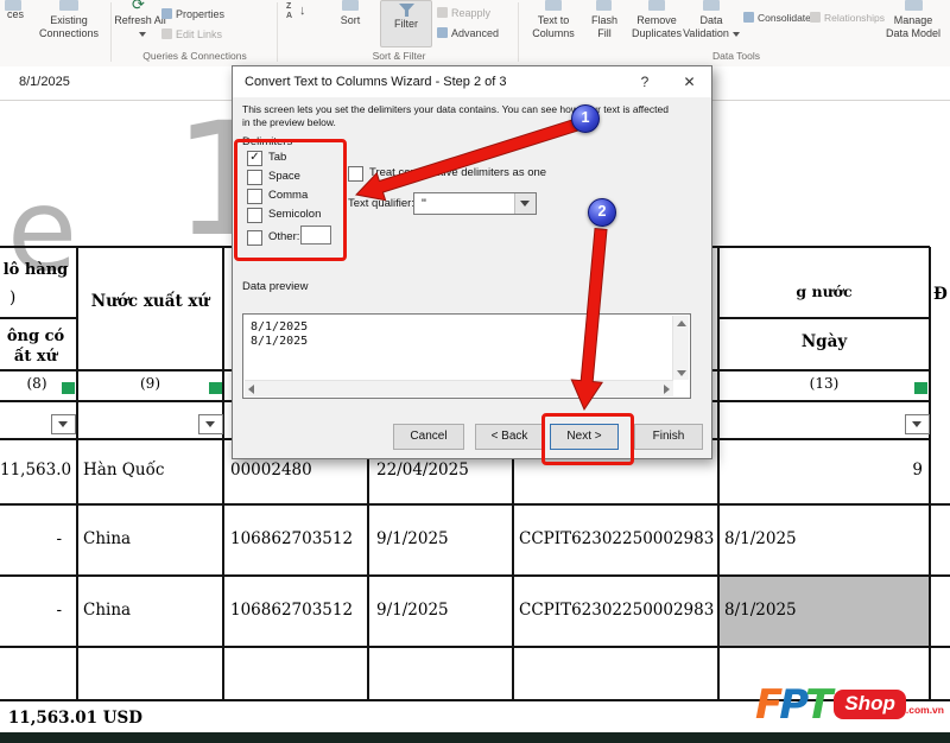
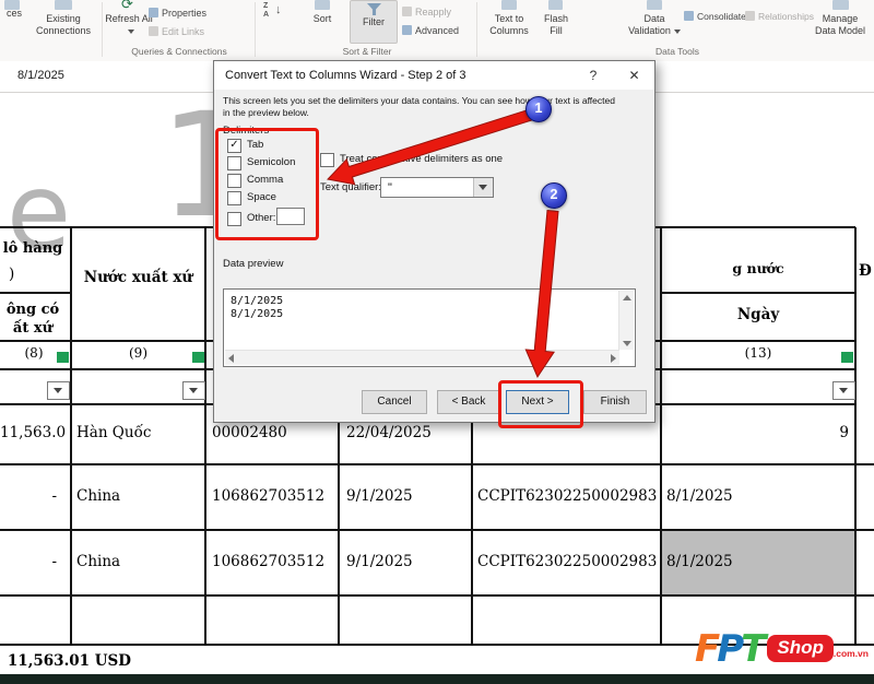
  ces
  Existing Connections
  ⟳
  Refresh All
  Properties
  Edit Links
  Queries & Connections
  ↓
  Sort
  Filter
  Reapply
  Advanced
  Sort & Filter
  Text to Columns
  Flash Fill
- Remove Duplicates
  Data Validation
  Consolidate
  Relationships
  Manage Data Model
  Data Tools
  8/1/2025
  e
  1
  lô hàng
  )
  ông có
  ất xứ
  (8)
  Nước xuất xứ
  (9)
  g nước
  Ngày
  (13)
  Đ
  11,563.0
  Hàn Quốc
  00002480
  22/04/2025
  9
  -
  China
  106862703512
  9/1/2025
  CCPIT62302250002983
  8/1/2025
  -
  China
  106862703512
  9/1/2025
  CCPIT62302250002983
  8/1/2025
  11,563.01 USD
  Convert Text to Columns Wizard - Step 2 of 3
  ?
  ✕
  This screen lets you set the delimiters your data contains. You can see hor text is affected
  in the preview below.
  Delimiters
  ✓ Tab
- Space
+ Semicolon
  Comma
- Semicolon
+ Space
  Other:
  Treat cve delimiters as one
  Text qualifier
  "
  Data preview
  8/1/2025
  8/1/2025
  Cancel
  < Back
  Next >
  Finish
  1
  2
  FPT Shop .com.vn
